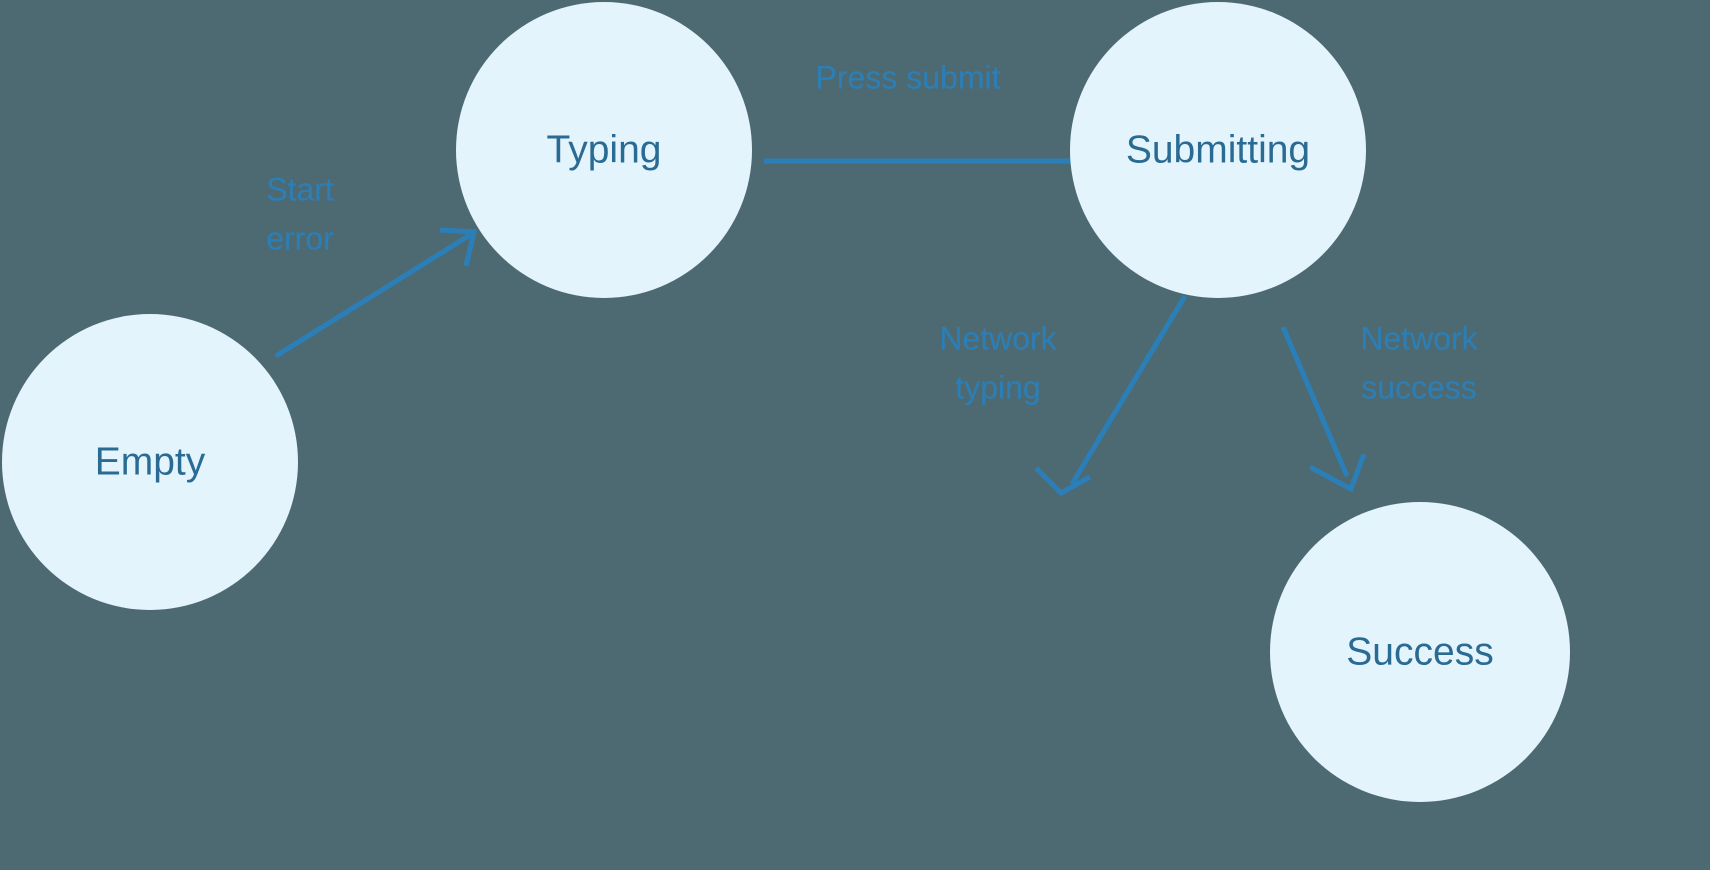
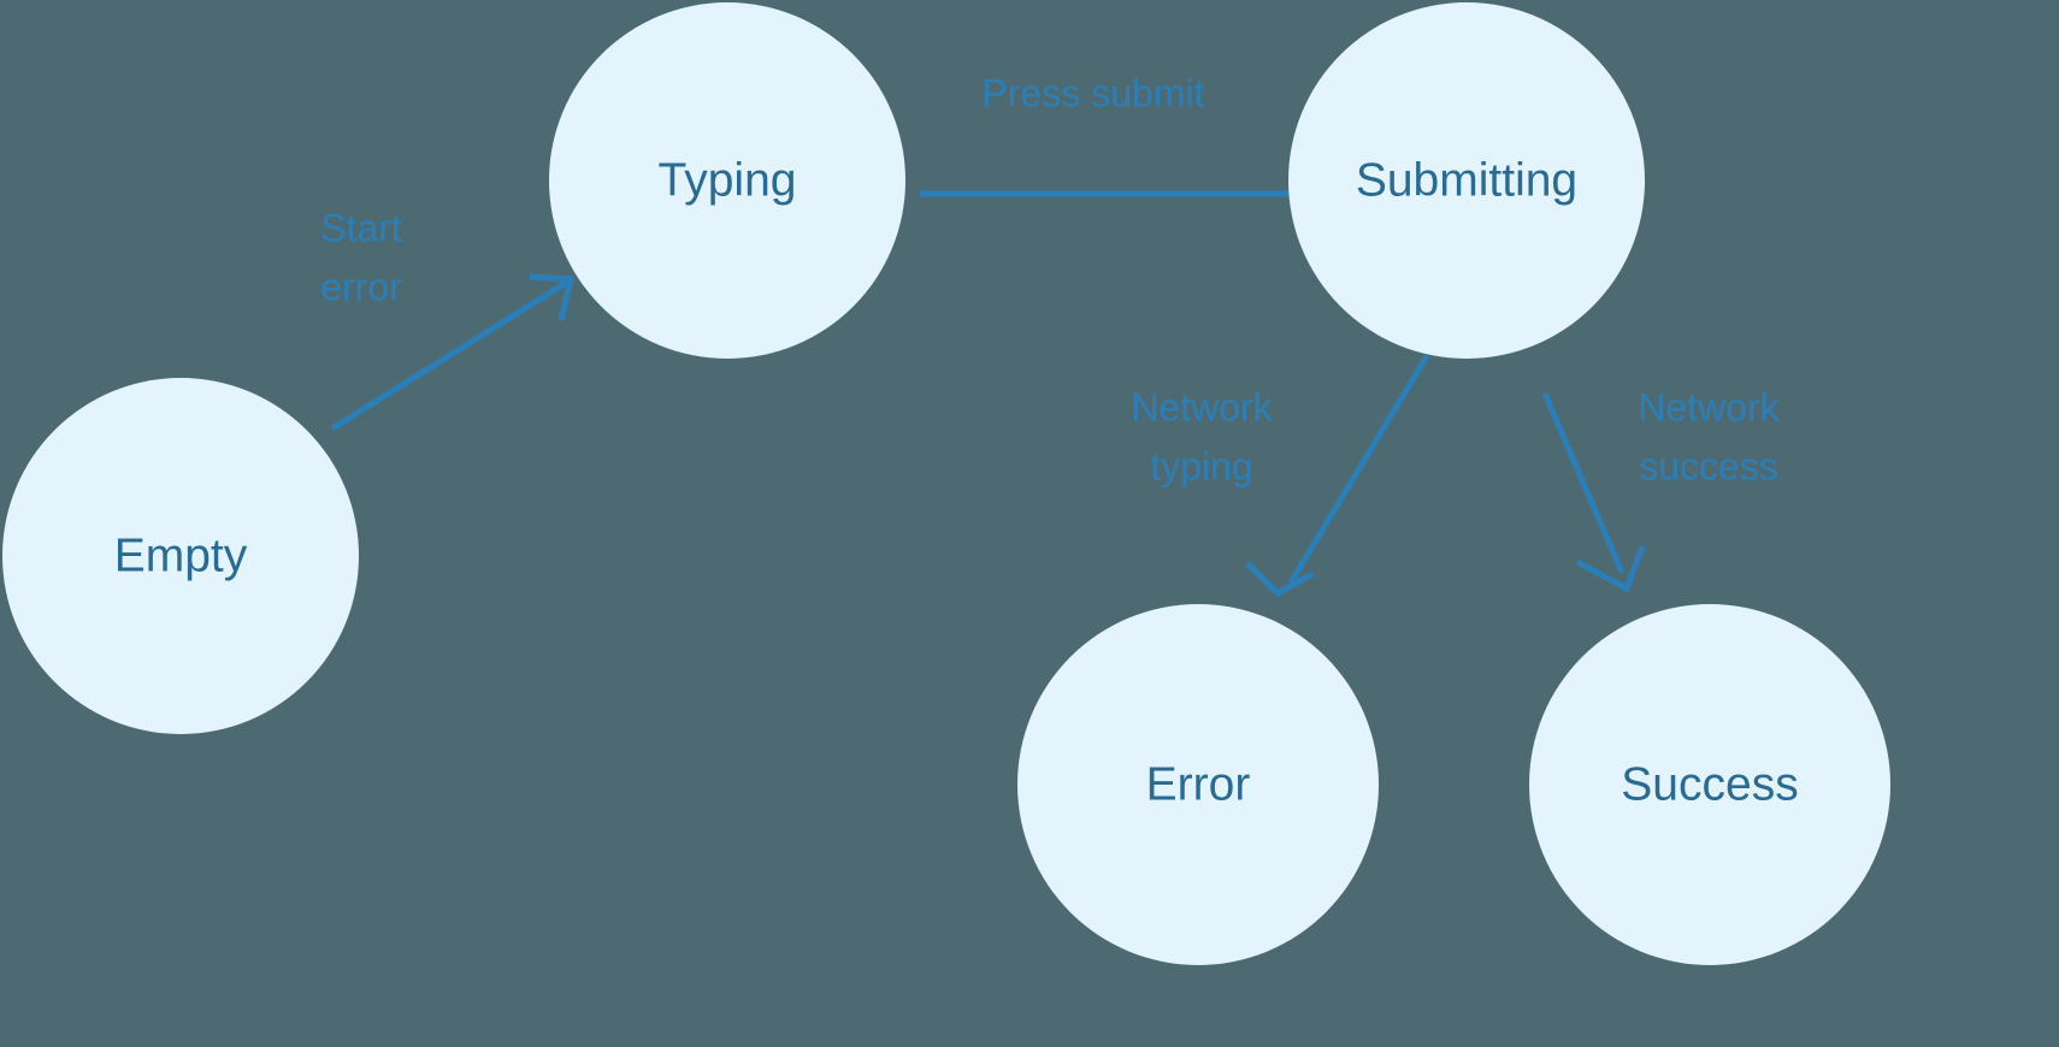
  Empty
  Typing
  Submitting
+ Error
  Success
  Start
  error
  Press submit
  Network
  typing
  Network
  success
